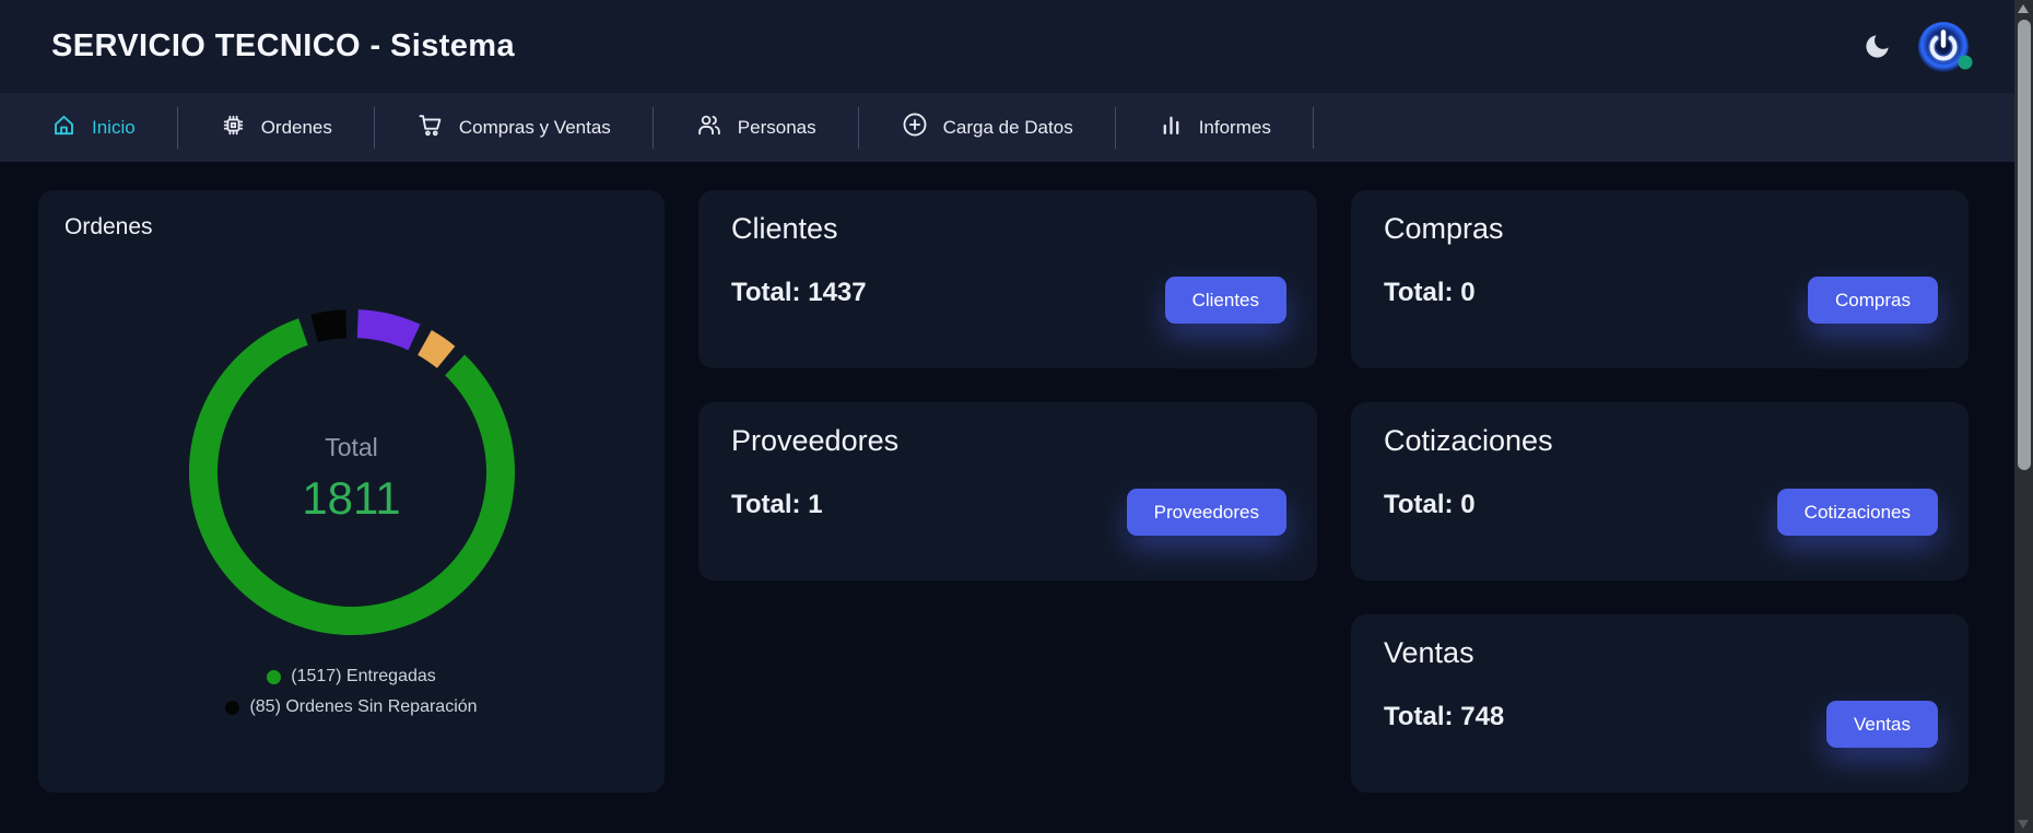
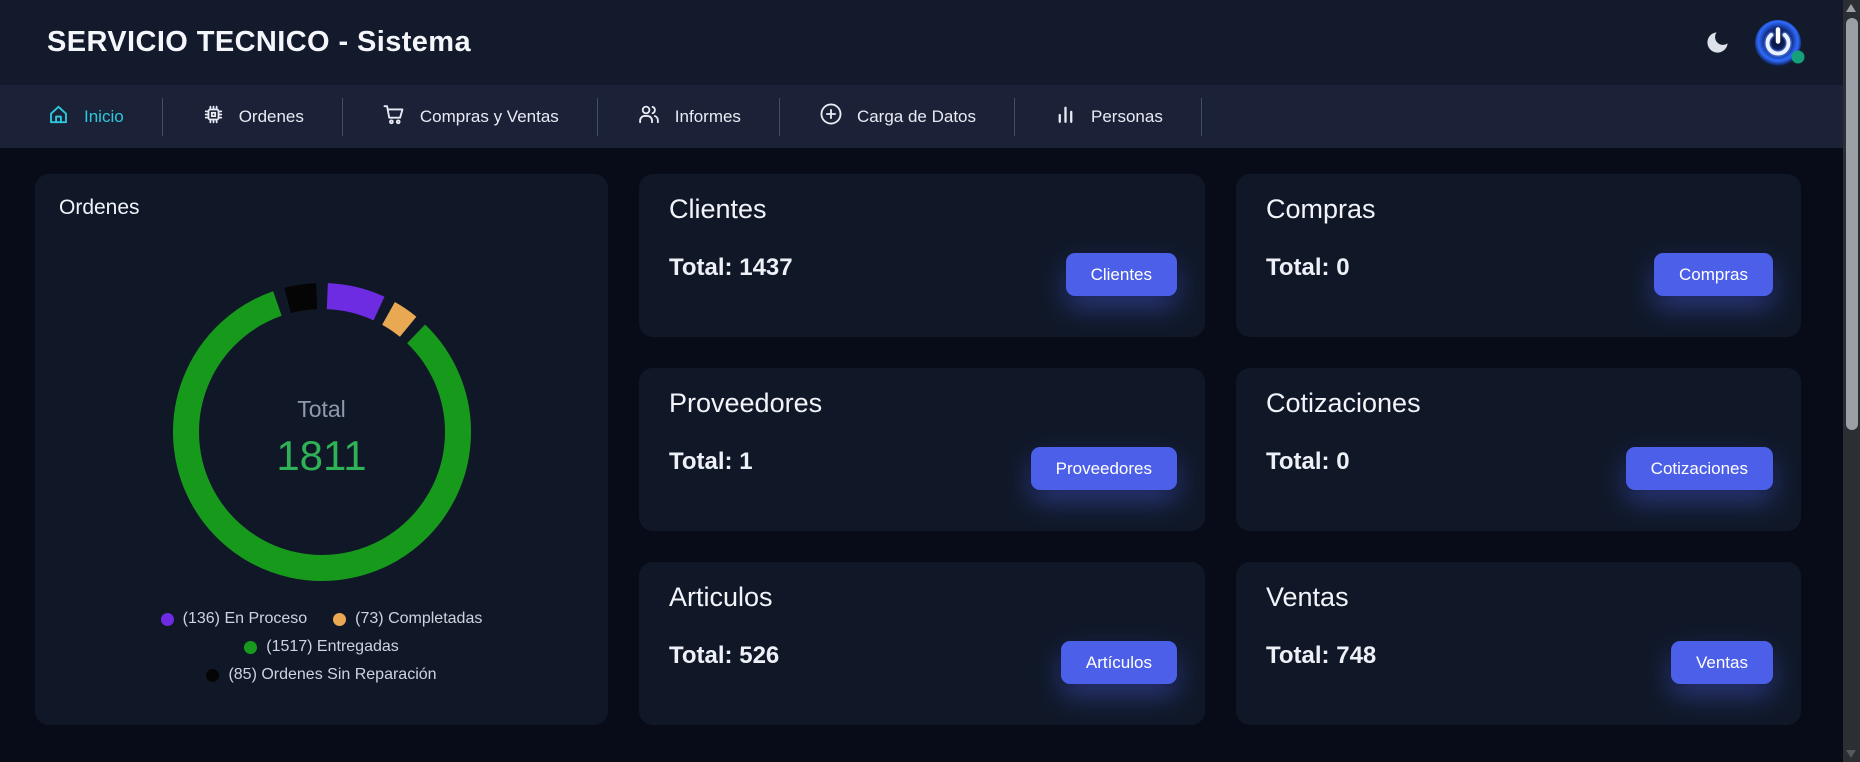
  SERVICIO TECNICO - Sistema
  Inicio
  Ordenes
  Compras y Ventas
- Personas
+ Informes
  Carga de Datos
- Informes
+ Personas
  Ordenes
  Total
  1811
+ (136) En Proceso
+ (73) Completadas
  (1517) Entregadas
  (85) Ordenes Sin Reparación
  Clientes
  Total: 1437
  Clientes
  Proveedores
  Total: 1
  Proveedores
+ Articulos
+ Total: 526
+ Artículos
  Compras
  Total: 0
  Compras
  Cotizaciones
  Total: 0
  Cotizaciones
  Ventas
  Total: 748
  Ventas
